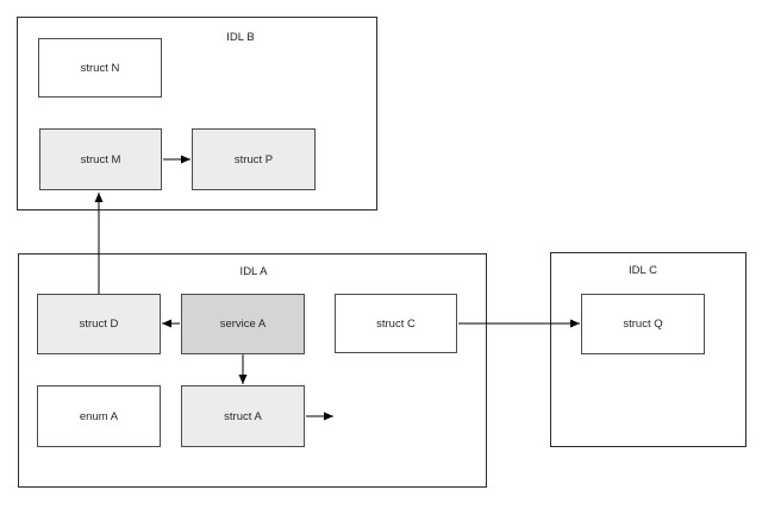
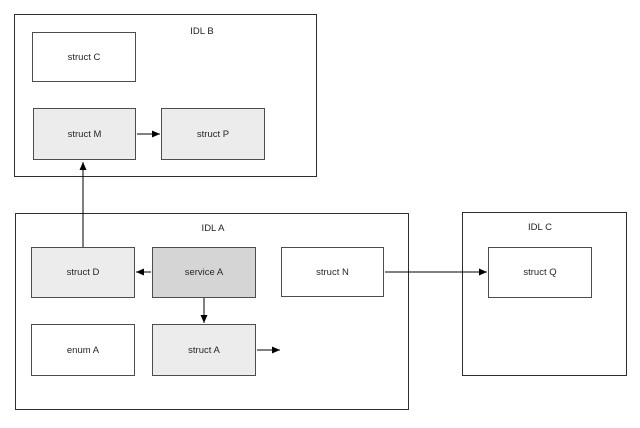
  IDL B
  IDL A
  IDL C
- struct N
+ struct C
  struct M
  struct P
  struct D
  service A
- struct C
+ struct N
  enum A
  struct A
  struct Q
